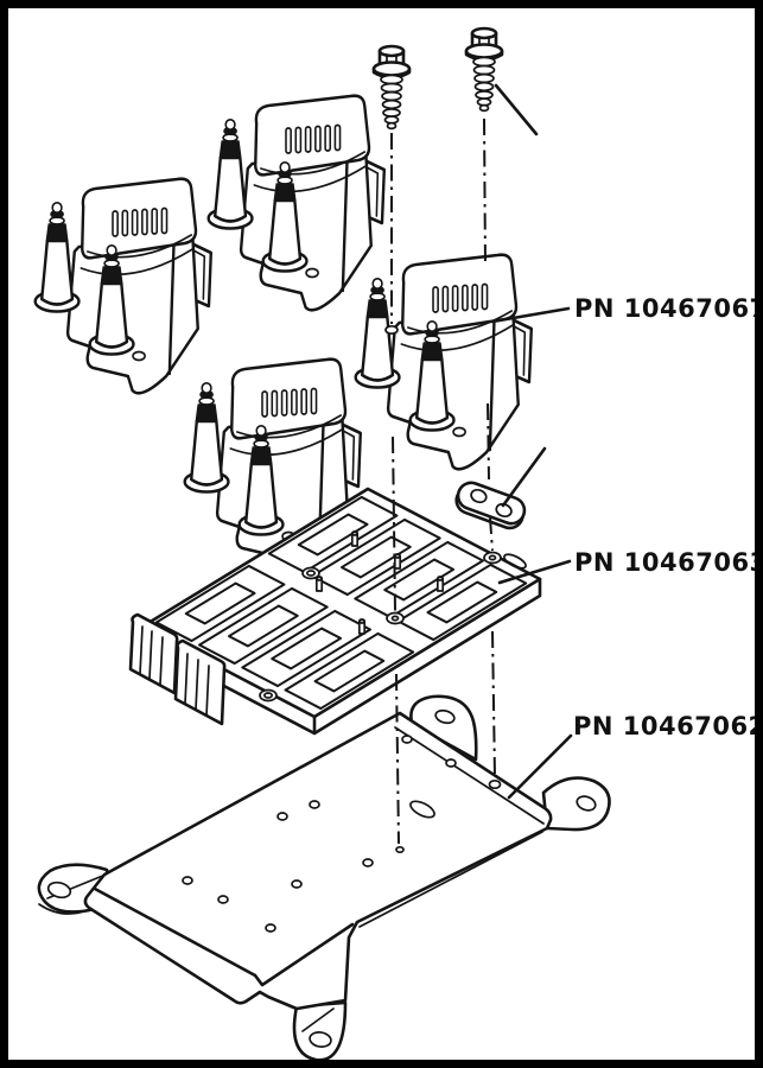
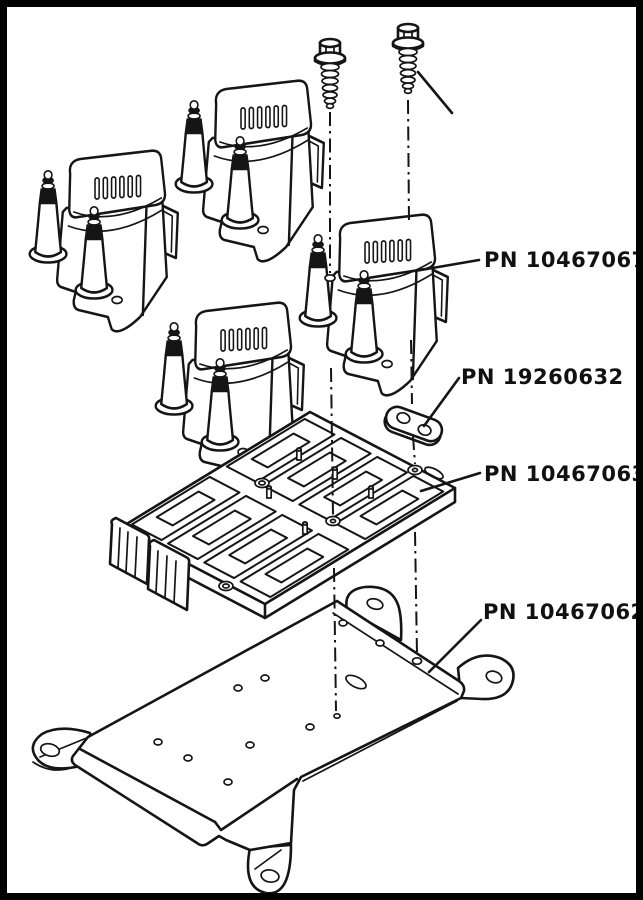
  PN 1046706
+ PN 19260632
  PN 1046706
  PN 1046706
